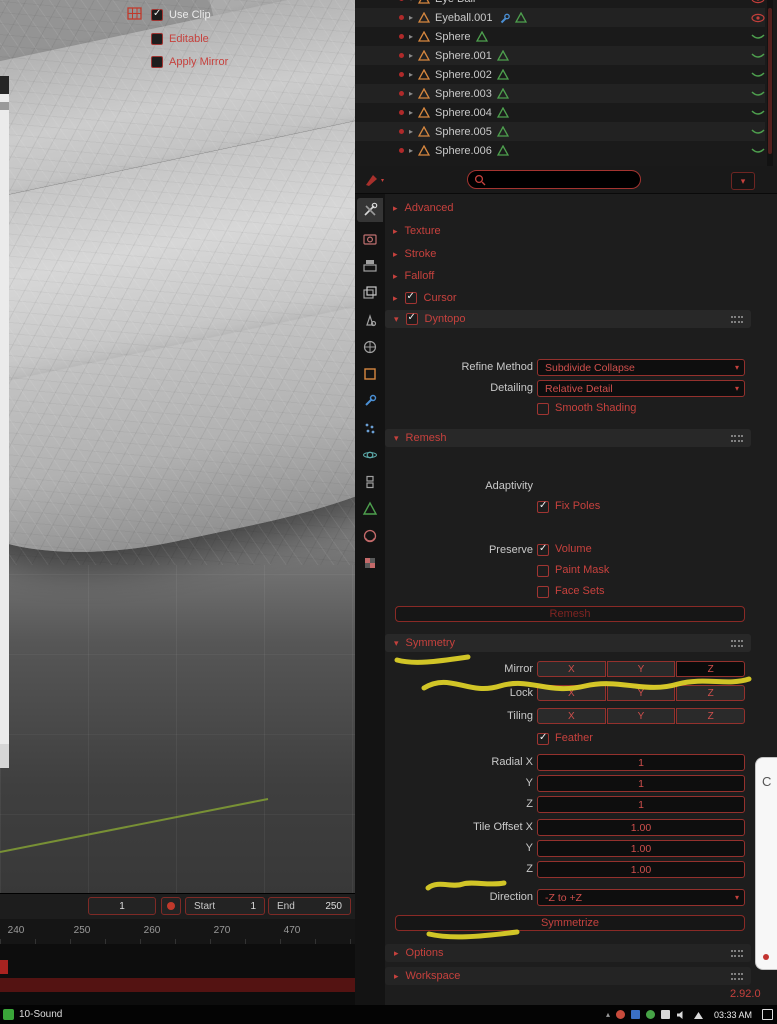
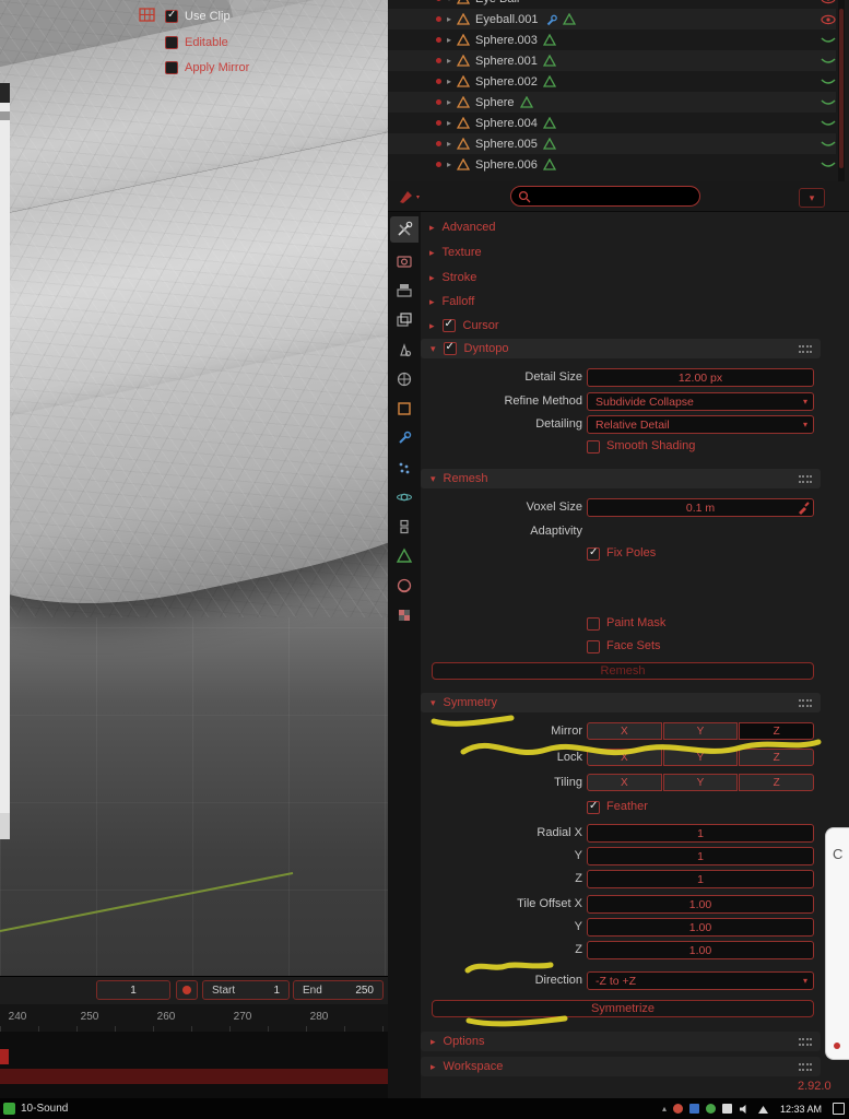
  Use Clip
  Editable
  Apply Mirror
  1
  Start
  1
  End
  250
  240
  250
  260
  270
- 470
+ 280
  ▸
  Eyeball.001
  ▸
- Sphere
+ Sphere.003
  ▸
  Sphere.001
  ▸
  Sphere.002
  ▸
- Sphere.003
+ Sphere
  ▸
  Sphere.004
  ▸
  Sphere.005
  ▸
  Sphere.006
  ▾
  ▸
  Advanced
  ▸
  Texture
  ▸
  Stroke
  ▸
  Falloff
  ▸
  Cursor
  ▾
  Dyntopo
+ Detail Size
+ 12.00 px
  Refine Method
  Subdivide Collapse
  ▾
  Detailing
  Relative Detail
  ▾
  Smooth Shading
  ▾
  Remesh
+ Voxel Size
+ 0.1 m
  Adaptivity
  Fix Poles
- Preserve
- Volume
  Paint Mask
  Face Sets
  Remesh
  ▾
  Symmetry
  Mirror
  X
  Y
  Z
  Lock
  X
  Y
  Z
  Tiling
  X
  Y
  Z
  Feather
  Radial X
  1
  Y
  1
  Z
  1
  Tile Offset X
  1.00
  Y
  1.00
  Z
  1.00
  Direction
  -Z to +Z
  ▾
  Symmetrize
  ▸
  Options
  ▸
  Workspace
  2.92.0
  C
  10-Sound
  ▴
- 03:33 AM
+ 12:33 AM
